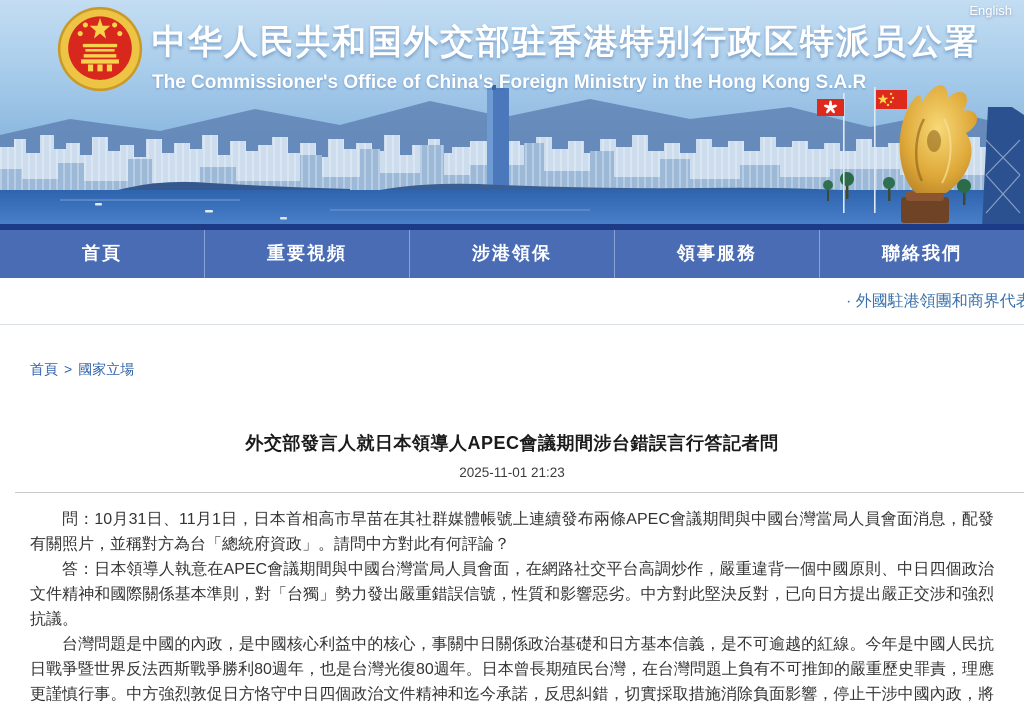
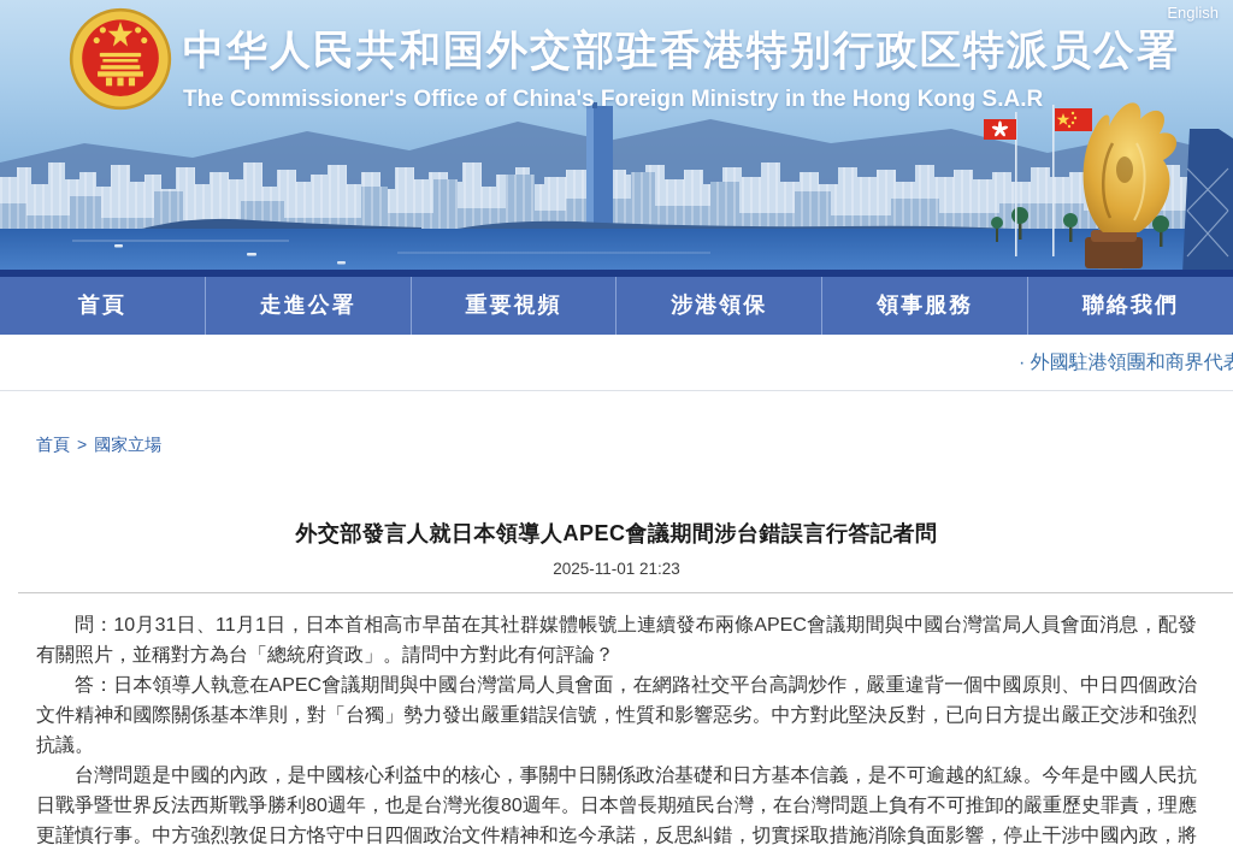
  English
  中华人民共和国外交部驻香港特别行政区特派员公署
  The Commissioner's Office of China's Foreign Ministry in the Hong Kong S.A.R
  首頁
+ 走進公署
  重要視頻
  涉港領保
  領事服務
  聯絡我們
  首頁 > 國家立場
  外交部發言人就日本領導人APEC會議期間涉台錯誤言行答記者問
  2025-11-01 21:23
  問：10月31日、11月1日，日本首相高市早苗在其社群媒體帳號上連續發布兩條APEC會議期間與中國台灣當局人員會面消息，配發有關照片，並稱對方為台「總統府資政」。請問中方對此有何評論？
  答：日本領導人執意在APEC會議期間與中國台灣當局人員會面，在網路社交平台高調炒作，嚴重違背一個中國原則、中日四個政治文件精神和國際關係基本準則，對「台獨」勢力發出嚴重錯誤信號，性質和影響惡劣。中方對此堅決反對，已向日方提出嚴正交涉和強烈抗議。
  台灣問題是中國的內政，是中國核心利益中的核心，事關中日關係政治基礎和日方基本信義，是不可逾越的紅線。今年是中國人民抗日戰爭暨世界反法西斯戰爭勝利80週年，也是台灣光復80週年。日本曾長期殖民台灣，在台灣問題上負有不可推卸的嚴重歷史罪責，理應更謹慎行事。中方強烈敦促日方恪守中日四個政治文件精神和迄今承諾，反思糾錯，切實採取措施消除負面影響，停止干涉中國內政，將
